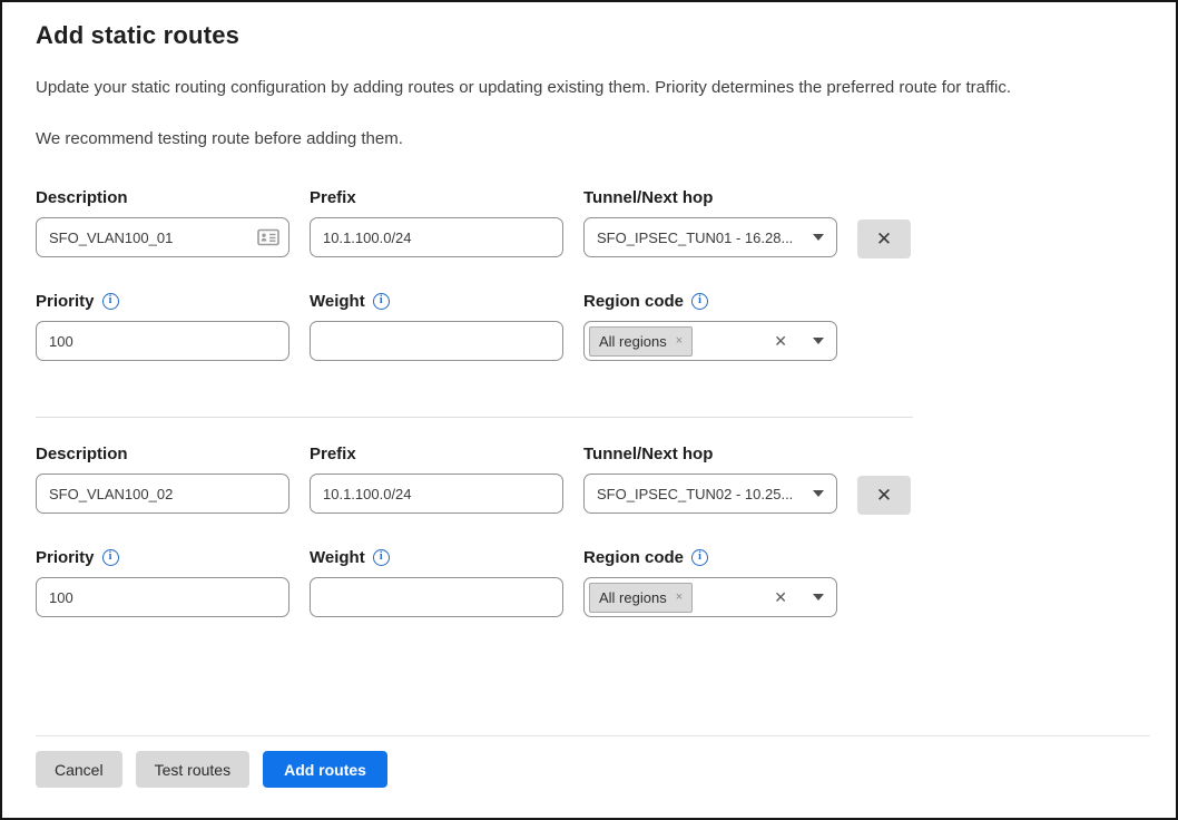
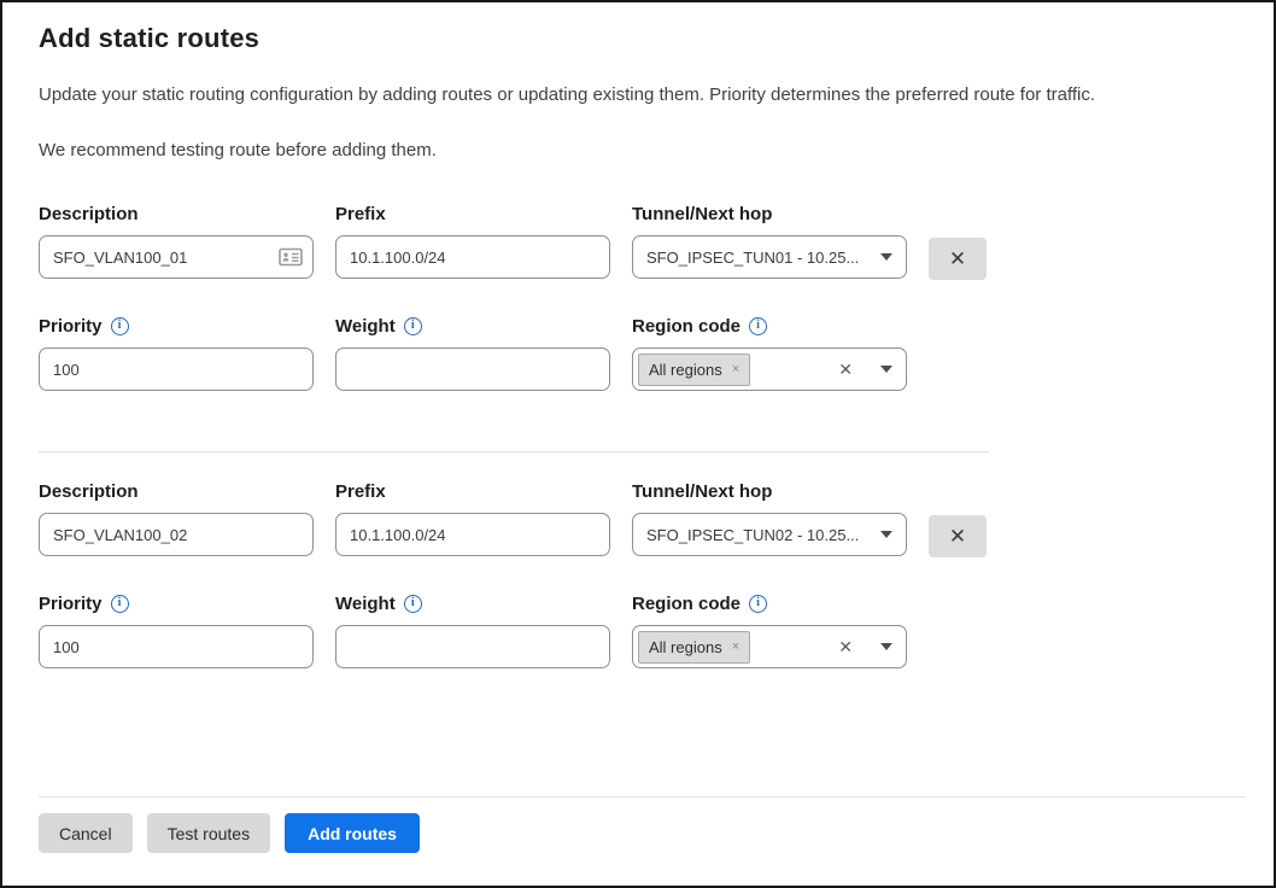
  Add static routes
  Update your static routing configuration by adding routes or updating existing them. Priority determines the preferred route for traffic.
  We recommend testing route before adding them.
  Description
  SFO_VLAN100_01
  Prefix
  10.1.100.0/24
  Tunnel/Next hop
- SFO_IPSEC_TUN01 - 16.28...
+ SFO_IPSEC_TUN01 - 10.25...
  ✕
  Priority
  i
  100
  Weight
  i
  Region code
  i
  All regions
  ×
  ✕
  Description
  SFO_VLAN100_02
  Prefix
  10.1.100.0/24
  Tunnel/Next hop
  SFO_IPSEC_TUN02 - 10.25...
  ✕
  Priority
  i
  100
  Weight
  i
  Region code
  i
  All regions
  ×
  ✕
  Cancel
  Test routes
  Add routes
